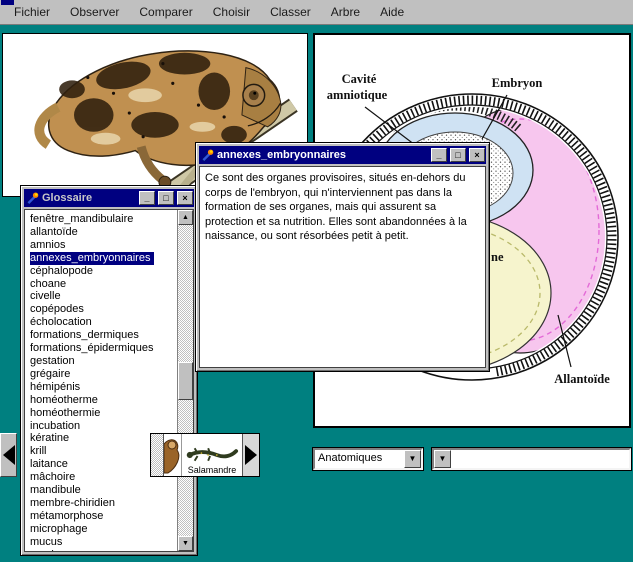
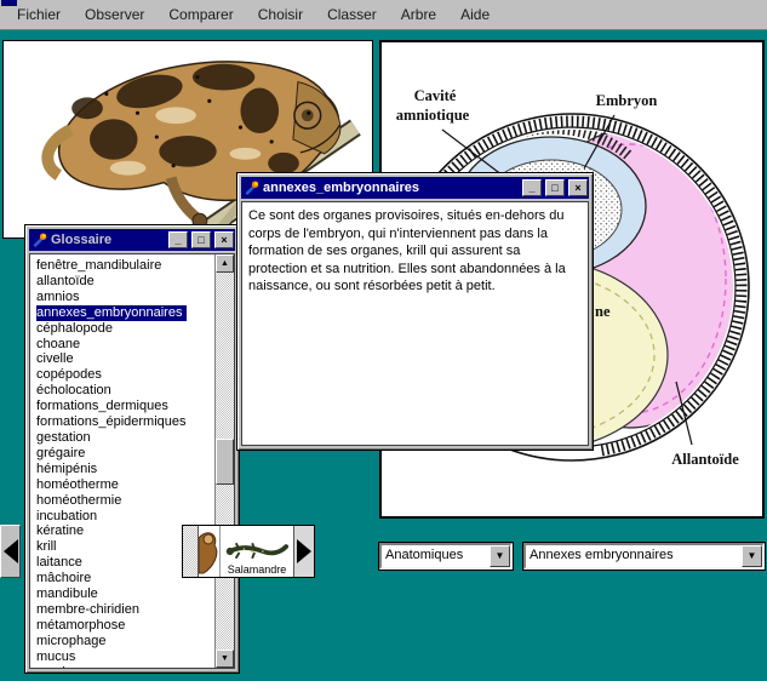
  Fichier
  Observer
  Comparer
  Choisir
  Classer
  Arbre
  Aide
  Cavité
  amniotique
  Embryon
  Allantoïde
  ne
  Glossaire
  _
  □
  ×
  fenêtre_mandibulaire
  allantoïde
  amnios
  annexes_embryonnaires
  céphalopode
  choane
  civelle
  copépodes
  écholocation
  formations_dermiques
  formations_épidermiques
  gestation
  grégaire
  hémipénis
  homéotherme
  homéothermie
  incubation
  kératine
  krill
  laitance
  mâchoire
  mandibule
  membre-chiridien
  métamorphose
  microphage
  mucus
  annexes_embryonnaires
  _
  □
  ×
- Ce sont des organes provisoires, situés en-dehors du corps de l'embryon, qui n'interviennent pas dans la formation de ses organes, mais qui assurent sa protection et sa nutrition. Elles sont abandonnées à la naissance, ou sont résorbées petit à petit.
+ Ce sont des organes provisoires, situés en-dehors du corps de l'embryon, qui n'interviennent pas dans la formation de ses organes, krill qui assurent sa protection et sa nutrition. Elles sont abandonnées à la naissance, ou sont résorbées petit à petit.
  Salamandre
  Anatomiques
  ▼
+ Annexes embryonnaires
  ▼
